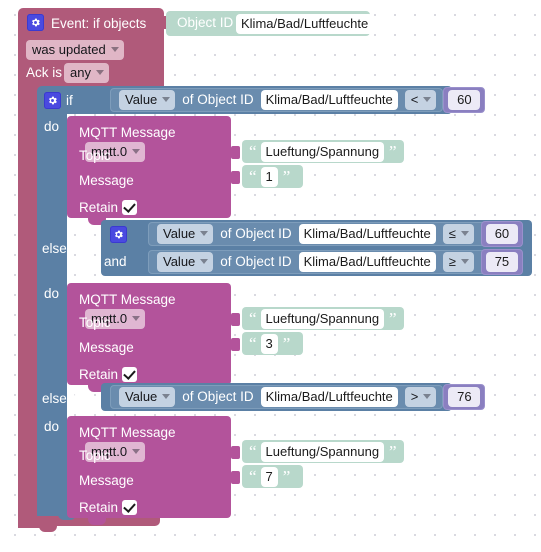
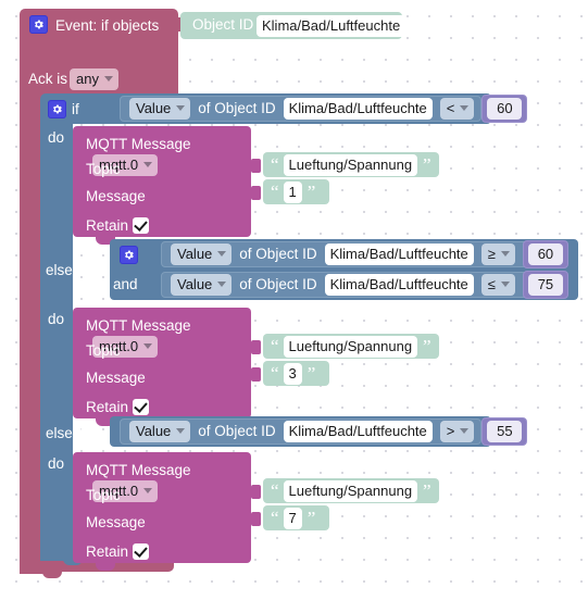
  Event: if objects
- was updated
  Ack is
  any
  Object ID
  Klima/Bad/Luftfeuchte
  if
  Value
  of Object ID
  Klima/Bad/Luftfeuchte
  <
  60
  do
  MQTT Message
  mqtt.0
  Topic
  Message
  Retain
  “
  Lueftung/Spannung
  ”
  “
  1
  ”
  else if
  and
  Value
  of Object ID
  Klima/Bad/Luftfeuchte
- ≤
+ ≥
  60
  Value
  of Object ID
  Klima/Bad/Luftfeuchte
- ≥
+ ≤
  75
  do
  MQTT Message
  mqtt.0
  Topic
  Message
  Retain
  “
  Lueftung/Spannung
  ”
  “
  3
  ”
  else if
  Value
  of Object ID
  Klima/Bad/Luftfeuchte
  >
- 76
+ 55
  do
  MQTT Message
  mqtt.0
  Topic
  Message
  Retain
  “
  Lueftung/Spannung
  ”
  “
  7
  ”
